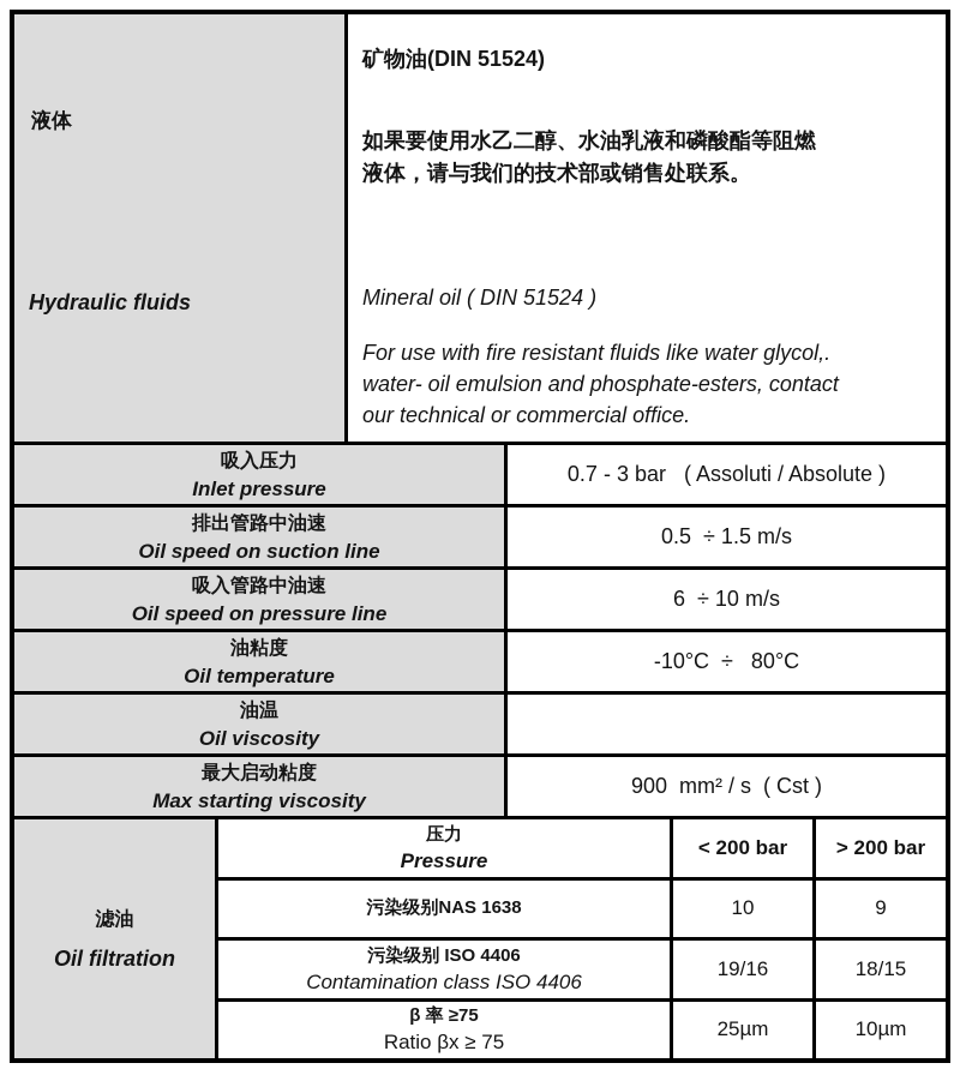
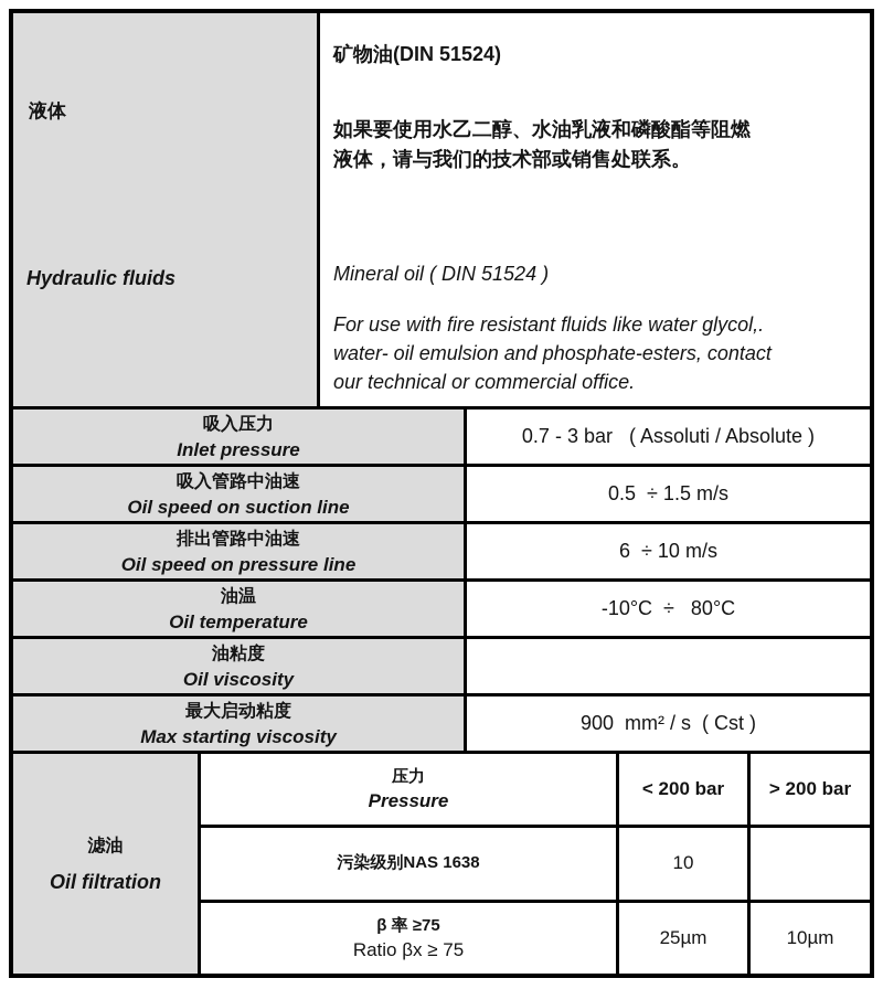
  液体
  Hydraulic fluids
  矿物油(DIN 51524)
  如果要使用水乙二醇、水油乳液和磷酸酯等阻燃
  液体，请与我们的技术部或销售处联系。
  Mineral oil ( DIN 51524 )
  For use with fire resistant fluids like water glycol,.
  water- oil emulsion and phosphate-esters, contact
  our technical or commercial office.
  吸入压力
  Inlet pressure
  0.7 - 3 bar ( Assoluti / Absolute )
- 排出管路中油速
+ 吸入管路中油速
  Oil speed on suction line
  0.5 ÷ 1.5 m/s
- 吸入管路中油速
+ 排出管路中油速
  Oil speed on pressure line
  6 ÷ 10 m/s
- 油粘度
+ 油温
  Oil temperature
  -10°C ÷ 80°C
- 油温
+ 油粘度
  Oil viscosity
  最大启动粘度
  Max starting viscosity
  900 mm² / s ( Cst )
  滤油
  Oil filtration
  压力
  Pressure
  < 200 bar
  > 200 bar
  污染级别NAS 1638
  10
- 9
- 污染级别 ISO 4406
- Contamination class ISO 4406
- 19/16
- 18/15
  β 率 ≥75
  Ratio βx ≥ 75
  25µm
  10µm
